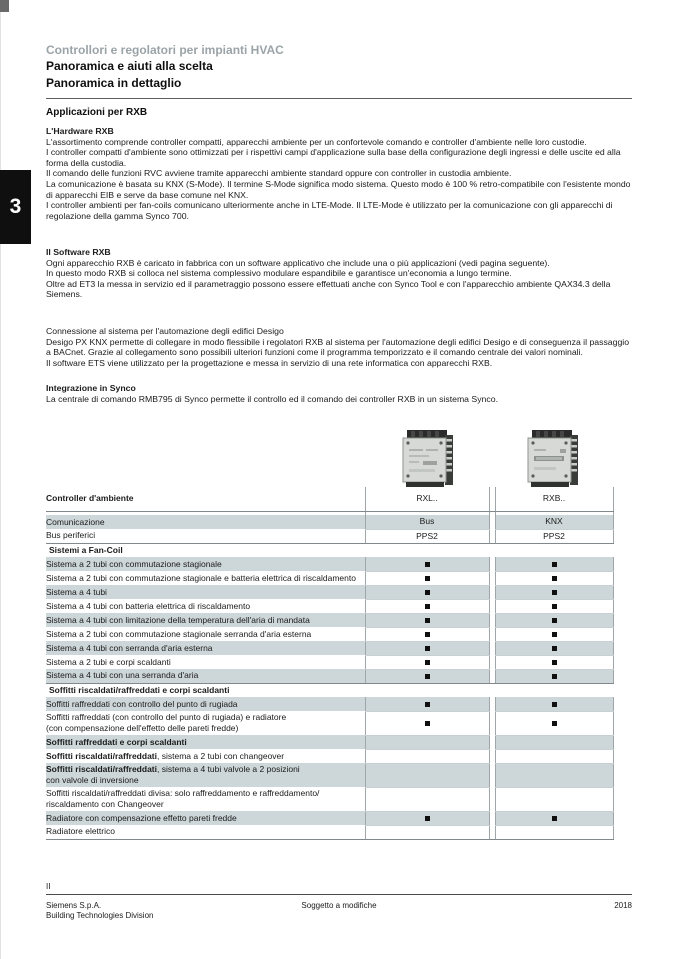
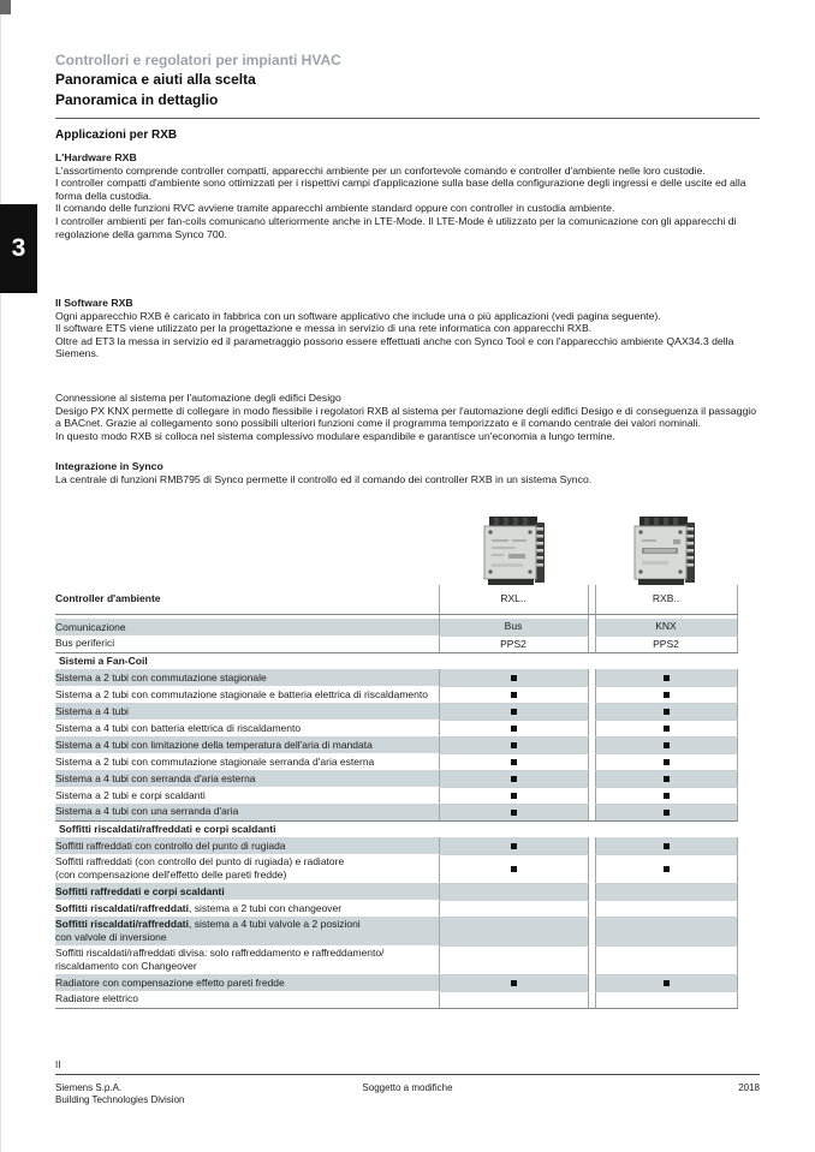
  3
  Controllori e regolatori per impianti HVAC
  Panoramica e aiuti alla scelta
  Panoramica in dettaglio
  Applicazioni per RXB
  L'Hardware RXB
  L'assortimento comprende controller compatti, apparecchi ambiente per un confortevole comando e controller d'ambiente nelle loro custodie.
  I controller compatti d'ambiente sono ottimizzati per i rispettivi campi d'applicazione sulla base della configurazione degli ingressi e delle uscite ed alla forma della custodia.
  Il comando delle funzioni RVC avviene tramite apparecchi ambiente standard oppure con controller in custodia ambiente.
- La comunicazione è basata su KNX (S-Mode). Il termine S-Mode significa modo sistema. Questo modo è 100 % retro-compatibile con l'esistente mondo di apparecchi EIB e serve da base comune nel KNX.
  I controller ambienti per fan-coils comunicano ulteriormente anche in LTE-Mode. Il LTE-Mode è utilizzato per la comunicazione con gli apparecchi di regolazione della gamma Synco 700.
  Il Software RXB
  Ogni apparecchio RXB è caricato in fabbrica con un software applicativo che include una o più applicazioni (vedi pagina seguente).
- In questo modo RXB si colloca nel sistema complessivo modulare espandibile e garantisce un'economia a lungo termine.
+ Il software ETS viene utilizzato per la progettazione e messa in servizio di una rete informatica con apparecchi RXB.
  Oltre ad ET3 la messa in servizio ed il parametraggio possono essere effettuati anche con Synco Tool e con l'apparecchio ambiente QAX34.3 della Siemens.
  Connessione al sistema per l'automazione degli edifici Desigo
  Desigo PX KNX permette di collegare in modo flessibile i regolatori RXB al sistema per l'automazione degli edifici Desigo e di conseguenza il passaggio a BACnet. Grazie al collegamento sono possibili ulteriori funzioni come il programma temporizzato e il comando centrale dei valori nominali.
- Il software ETS viene utilizzato per la progettazione e messa in servizio di una rete informatica con apparecchi RXB.
+ In questo modo RXB si colloca nel sistema complessivo modulare espandibile e garantisce un'economia a lungo termine.
  Integrazione in Synco
- La centrale di comando RMB795 di Synco permette il controllo ed il comando dei controller RXB in un sistema Synco.
+ La centrale di funzioni RMB795 di Synco permette il controllo ed il comando dei controller RXB in un sistema Synco.
  Controller d'ambiente	RXL..		RXB..
  Comunicazione	Bus		KNX
  Bus periferici	PPS2		PPS2
  Sistemi a Fan-Coil
  Sistema a 2 tubi con commutazione stagionale
  Sistema a 2 tubi con commutazione stagionale e batteria elettrica di riscaldamento
  Sistema a 4 tubi
  Sistema a 4 tubi con batteria elettrica di riscaldamento
  Sistema a 4 tubi con limitazione della temperatura dell'aria di mandata
  Sistema a 2 tubi con commutazione stagionale serranda d'aria esterna
  Sistema a 4 tubi con serranda d'aria esterna
  Sistema a 2 tubi e corpi scaldanti
  Sistema a 4 tubi con una serranda d'aria
  Soffitti riscaldati/raffreddati e corpi scaldanti
  Soffitti raffreddati con controllo del punto di rugiada
  Soffitti raffreddati (con controllo del punto di rugiada) e radiatore(con compensazione dell'effetto delle pareti fredde)
  Soffitti raffreddati e corpi scaldanti
  Soffitti riscaldati/raffreddati, sistema a 2 tubi con changeover
  Soffitti riscaldati/raffreddati, sistema a 4 tubi valvole a 2 posizionicon valvole di inversione
  Soffitti riscaldati/raffreddati divisa: solo raffreddamento e raffreddamento/riscaldamento con Changeover
  Radiatore con compensazione effetto pareti fredde
  Radiatore elettrico
  II
  Soggetto a modifiche
  Siemens S.p.A.
  Building Technologies Division
  2018
